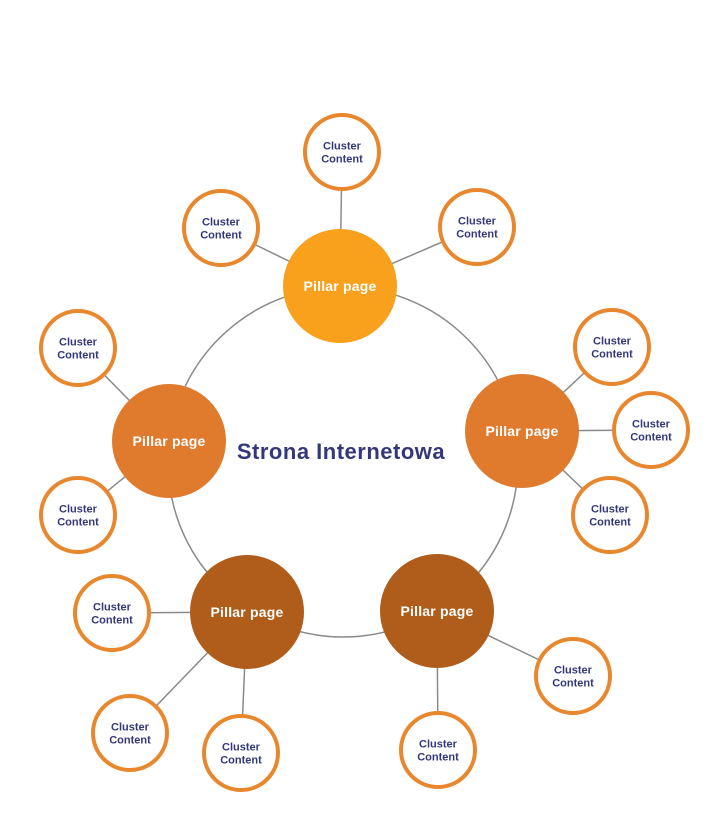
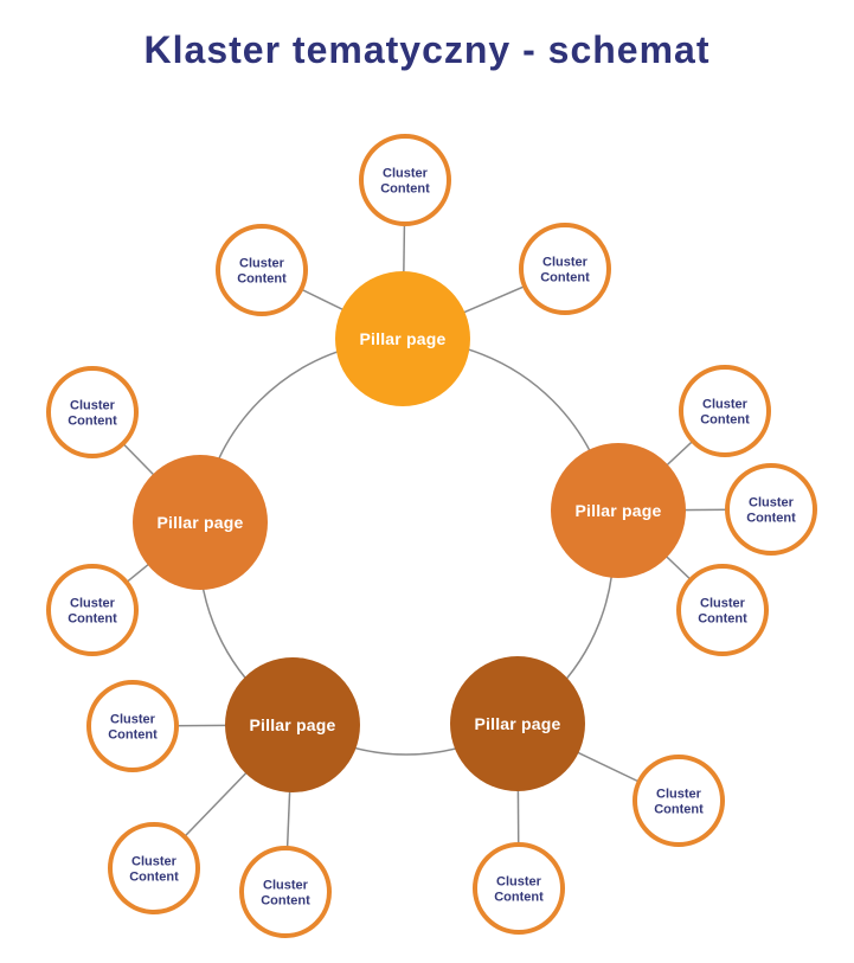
+ Klaster tematyczny - schemat
  Pillar page
  Pillar page
  Pillar page
  Pillar page
  Pillar page
  Cluster Content
  Cluster Content
  Cluster Content
  Cluster Content
  Cluster Content
  Cluster Content
  Cluster Content
  Cluster Content
  Cluster Content
  Cluster Content
  Cluster Content
  Cluster Content
  Cluster Content
- Strona Internetowa
